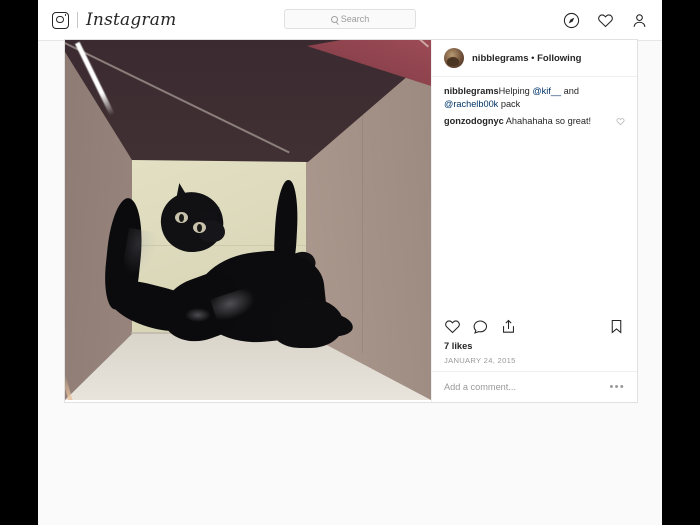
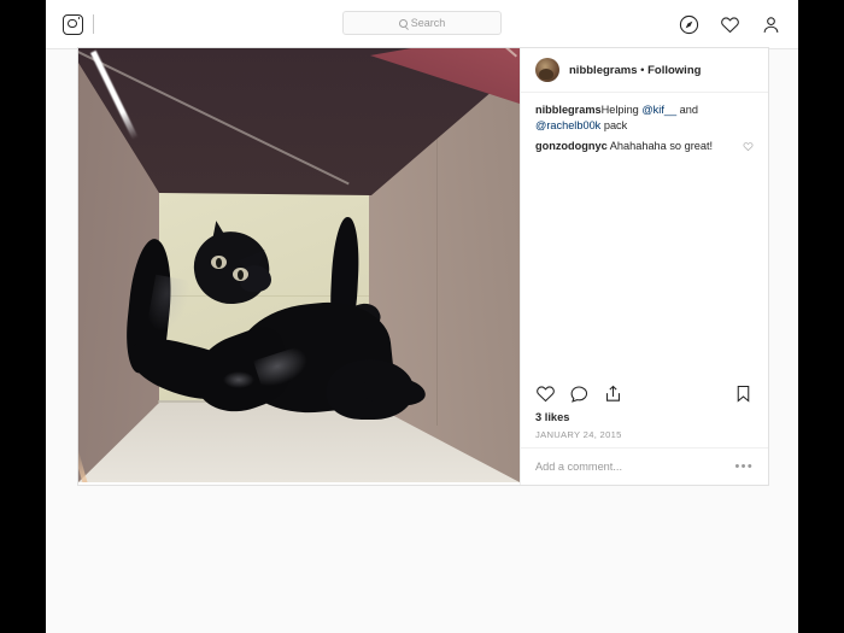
- Instagram
  Search
  nibblegrams • Following
  nibblegramsHelping @kif__ and @rachelb00k pack
  gonzodognyc Ahahahaha so great!
- 7 likes
+ 3 likes
  JANUARY 24, 2015
  Add a comment...
  •••
